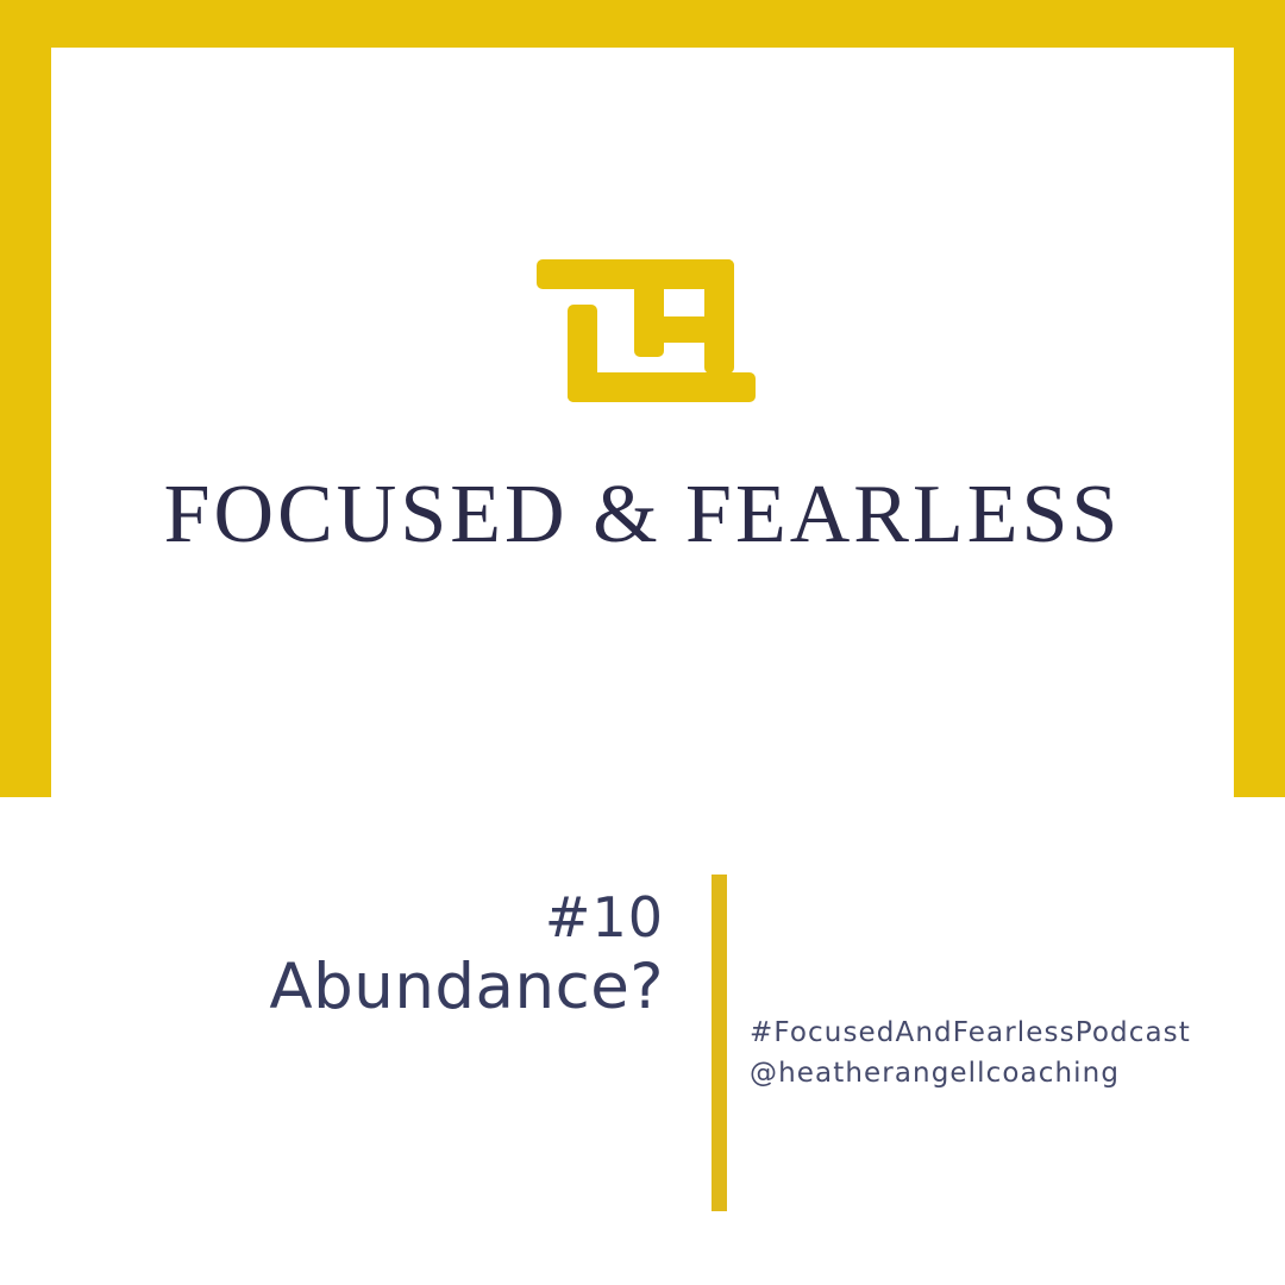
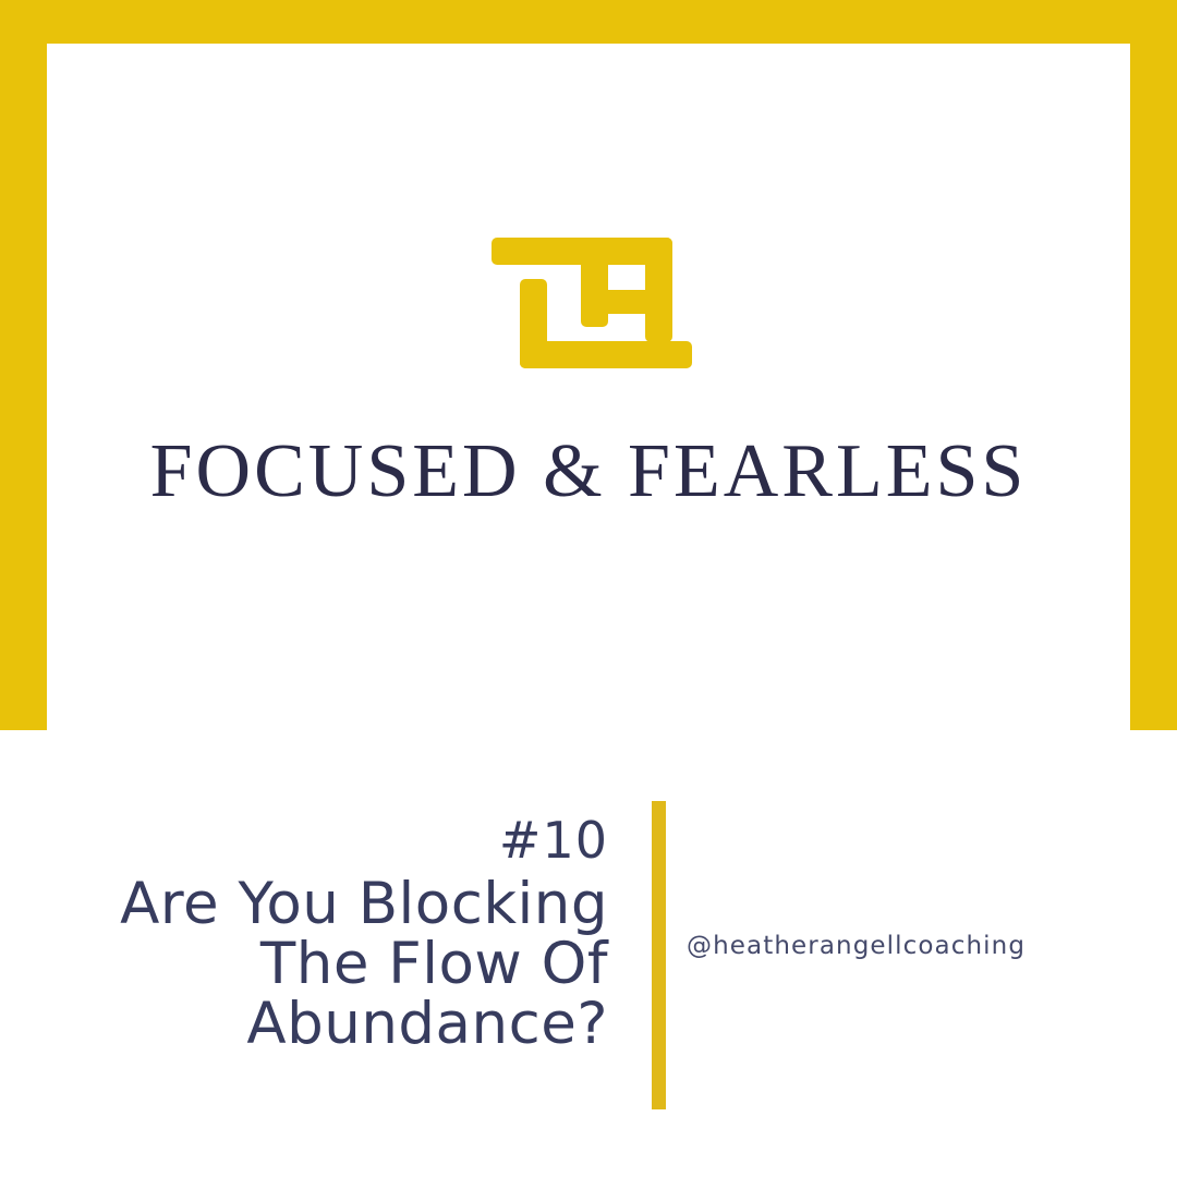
  FOCUSED & FEARLESS
  #10
+ Are You Blocking
+ The Flow Of
  Abundance?
- #FocusedAndFearlessPodcast
  @heatherangellcoaching
